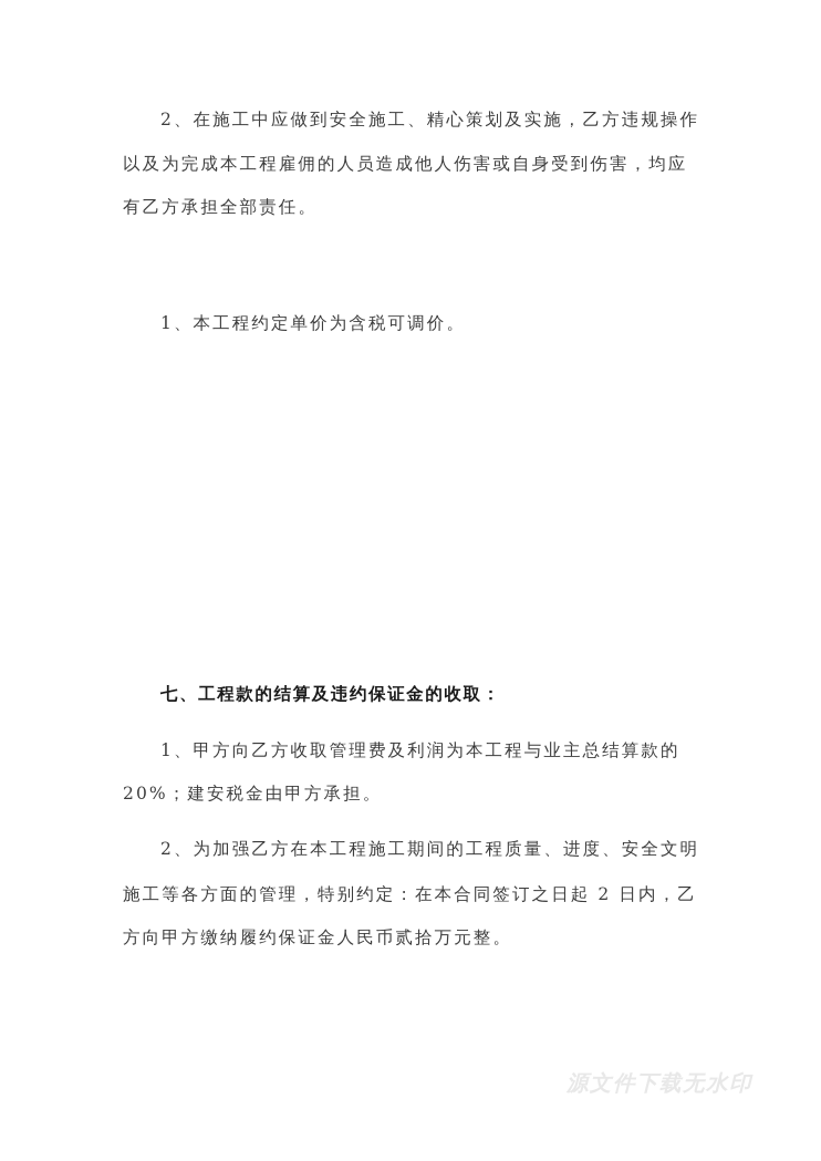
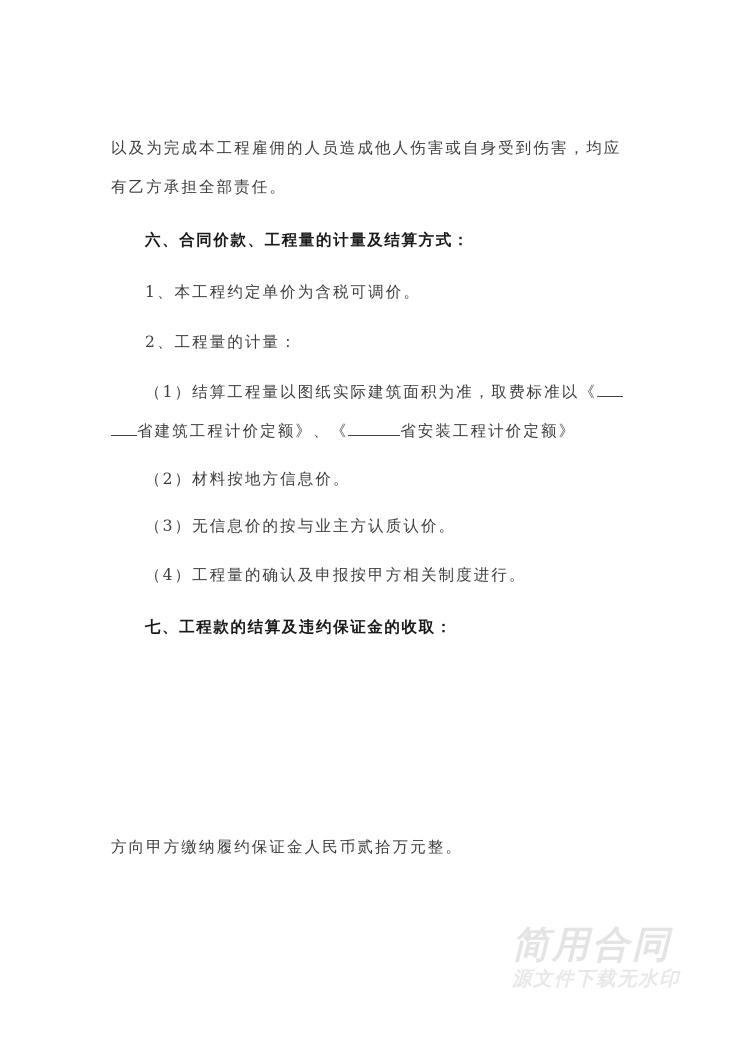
- 2、在施工中应做到安全施工、精心策划及实施，乙方违规操作
  以及为完成本工程雇佣的人员造成他人伤害或自身受到伤害，均应
  有乙方承担全部责任。
+ 六、合同价款、工程量的计量及结算方式：
  1、本工程约定单价为含税可调价。
+ 2、工程量的计量：
+ （1）结算工程量以图纸实际建筑面积为准，取费标准以《
+ 省建筑工程计价定额》、《 省安装工程计价定额》
+ （2）材料按地方信息价。
+ （3）无信息价的按与业主方认质认价。
+ （4）工程量的确认及申报按甲方相关制度进行。
  七、工程款的结算及违约保证金的收取：
- 1、甲方向乙方收取管理费及利润为本工程与业主总结算款的
- 20%；建安税金由甲方承担。
- 2、为加强乙方在本工程施工期间的工程质量、进度、安全文明
- 施工等各方面的管理，特别约定：在本合同签订之日起 2 日内，乙
  方向甲方缴纳履约保证金人民币贰拾万元整。
+ 简用合同
